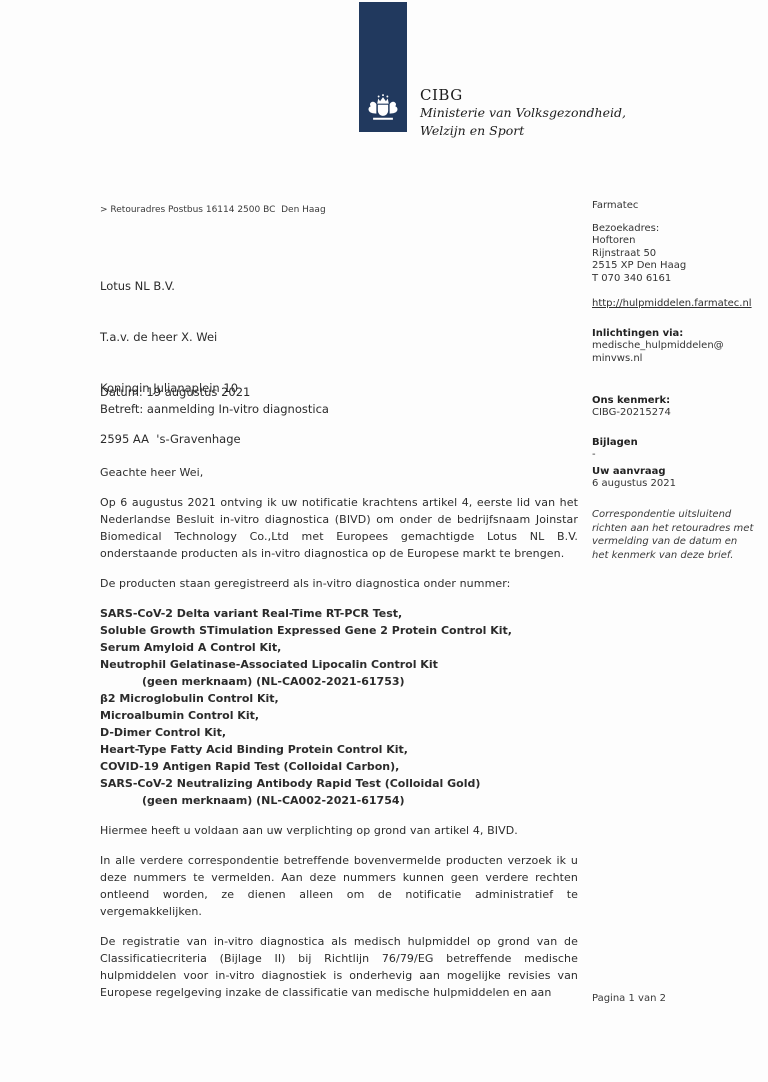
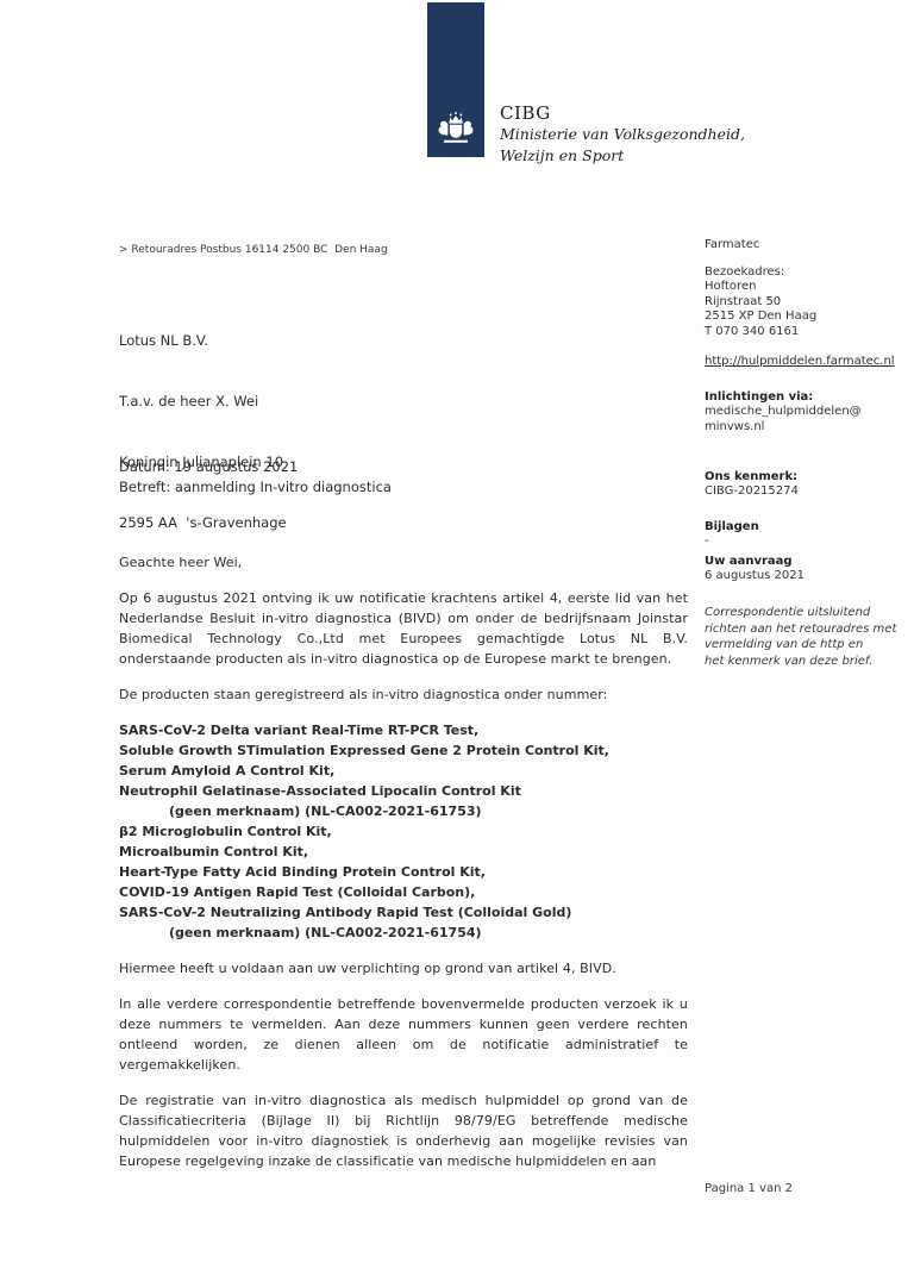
  CIBG
  Ministerie van Volksgezondheid,
  Welzijn en Sport
  > Retouradres Postbus 16114 2500 BC Den Haag
  Lotus NL B.V.
  T.a.v. de heer X. Wei
  Koningin Julianaplein 10
  2595 AA 's-Gravenhage
  Datum: 19 augustus 2021
  Betreft: aanmelding In-vitro diagnostica
  Geachte heer Wei,
  Op 6 augustus 2021 ontving ik uw notificatie krachtens artikel 4, eerste lid van het Nederlandse Besluit in-vitro diagnostica (BIVD) om onder de bedrijfsnaam Joinstar Biomedical Technology Co.,Ltd met Europees gemachtigde Lotus NL B.V. onderstaande producten als in-vitro diagnostica op de Europese markt te brengen.
  De producten staan geregistreerd als in-vitro diagnostica onder nummer:
  SARS-CoV-2 Delta variant Real-Time RT-PCR Test,
  Soluble Growth STimulation Expressed Gene 2 Protein Control Kit,
  Serum Amyloid A Control Kit,
  Neutrophil Gelatinase-Associated Lipocalin Control Kit
  (geen merknaam) (NL-CA002-2021-61753)
  β2 Microglobulin Control Kit,
  Microalbumin Control Kit,
- D-Dimer Control Kit,
  Heart-Type Fatty Acid Binding Protein Control Kit,
  COVID-19 Antigen Rapid Test (Colloidal Carbon),
  SARS-CoV-2 Neutralizing Antibody Rapid Test (Colloidal Gold)
  (geen merknaam) (NL-CA002-2021-61754)
  Hiermee heeft u voldaan aan uw verplichting op grond van artikel 4, BIVD.
  In alle verdere correspondentie betreffende bovenvermelde producten verzoek ik u deze nummers te vermelden. Aan deze nummers kunnen geen verdere rechten ontleend worden, ze dienen alleen om de notificatie administratief te vergemakkelijken.
- De registratie van in-vitro diagnostica als medisch hulpmiddel op grond van de Classificatiecriteria (Bijlage II) bij Richtlijn 76/79/EG betreffende medische hulpmiddelen voor in-vitro diagnostiek is onderhevig aan mogelijke revisies van Europese regelgeving inzake de classificatie van medische hulpmiddelen en aan
+ De registratie van in-vitro diagnostica als medisch hulpmiddel op grond van de Classificatiecriteria (Bijlage II) bij Richtlijn 98/79/EG betreffende medische hulpmiddelen voor in-vitro diagnostiek is onderhevig aan mogelijke revisies van Europese regelgeving inzake de classificatie van medische hulpmiddelen en aan
  Farmatec
  Bezoekadres:
  Hoftoren
  Rijnstraat 50
  2515 XP Den Haag
  T 070 340 6161
  http://hulpmiddelen.farmatec.nl
  Inlichtingen via:
  medische_hulpmiddelen@
  minvws.nl
  Ons kenmerk:
  CIBG-20215274
  Bijlagen
  -
  Uw aanvraag
  6 augustus 2021
  Correspondentie uitsluitend
  richten aan het retouradres met
- vermelding van de datum en
+ vermelding van de http en
  het kenmerk van deze brief.
  Pagina 1 van 2
